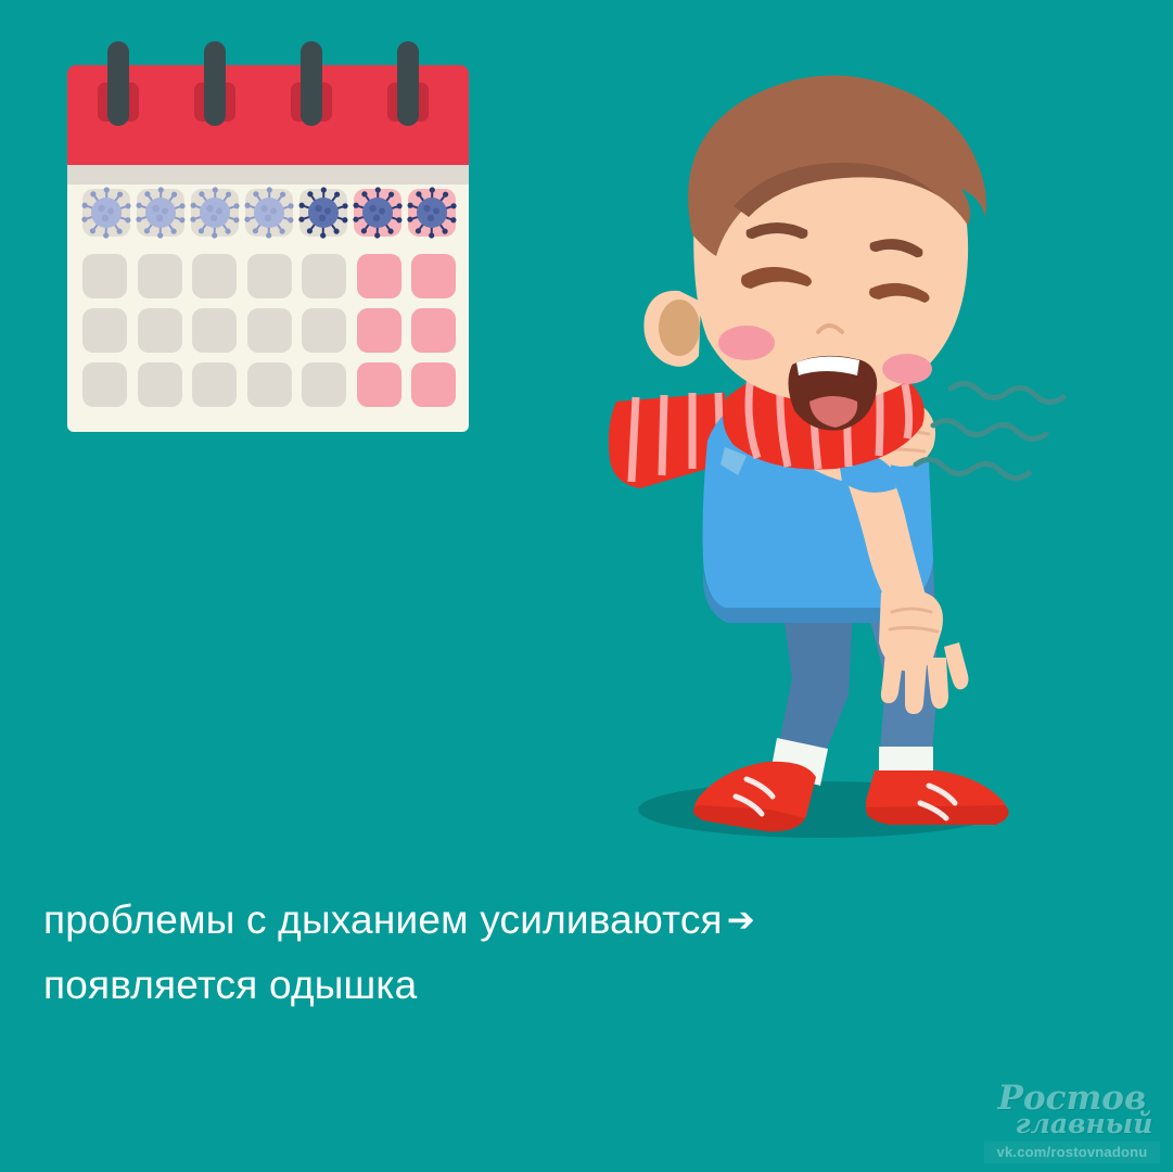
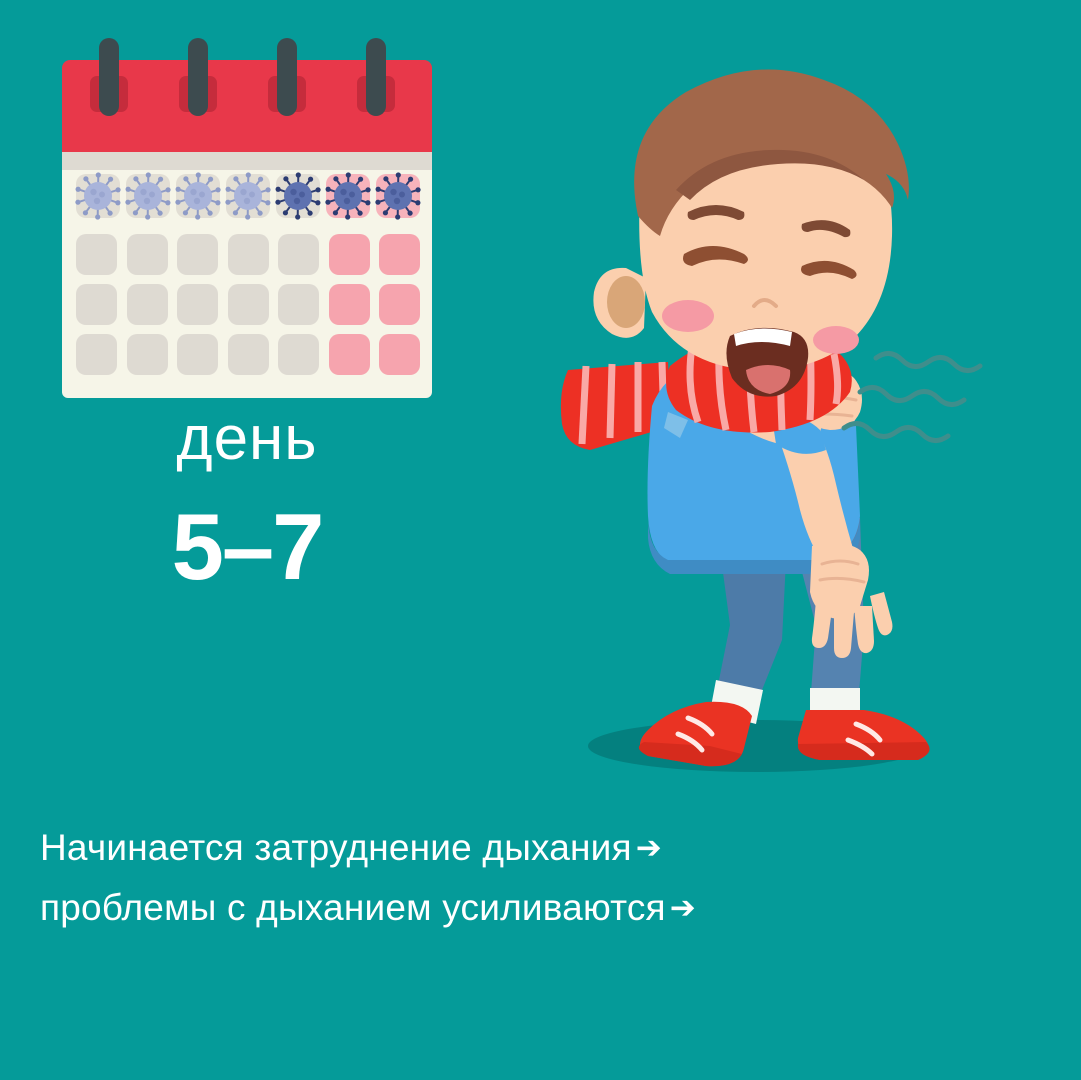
+ день
+ 5–7
+ Начинается затруднение дыхания ➔
  проблемы с дыханием усиливаются ➔
- появляется одышка
- Ростов
- главный
- vk.com/rostovnadonu
